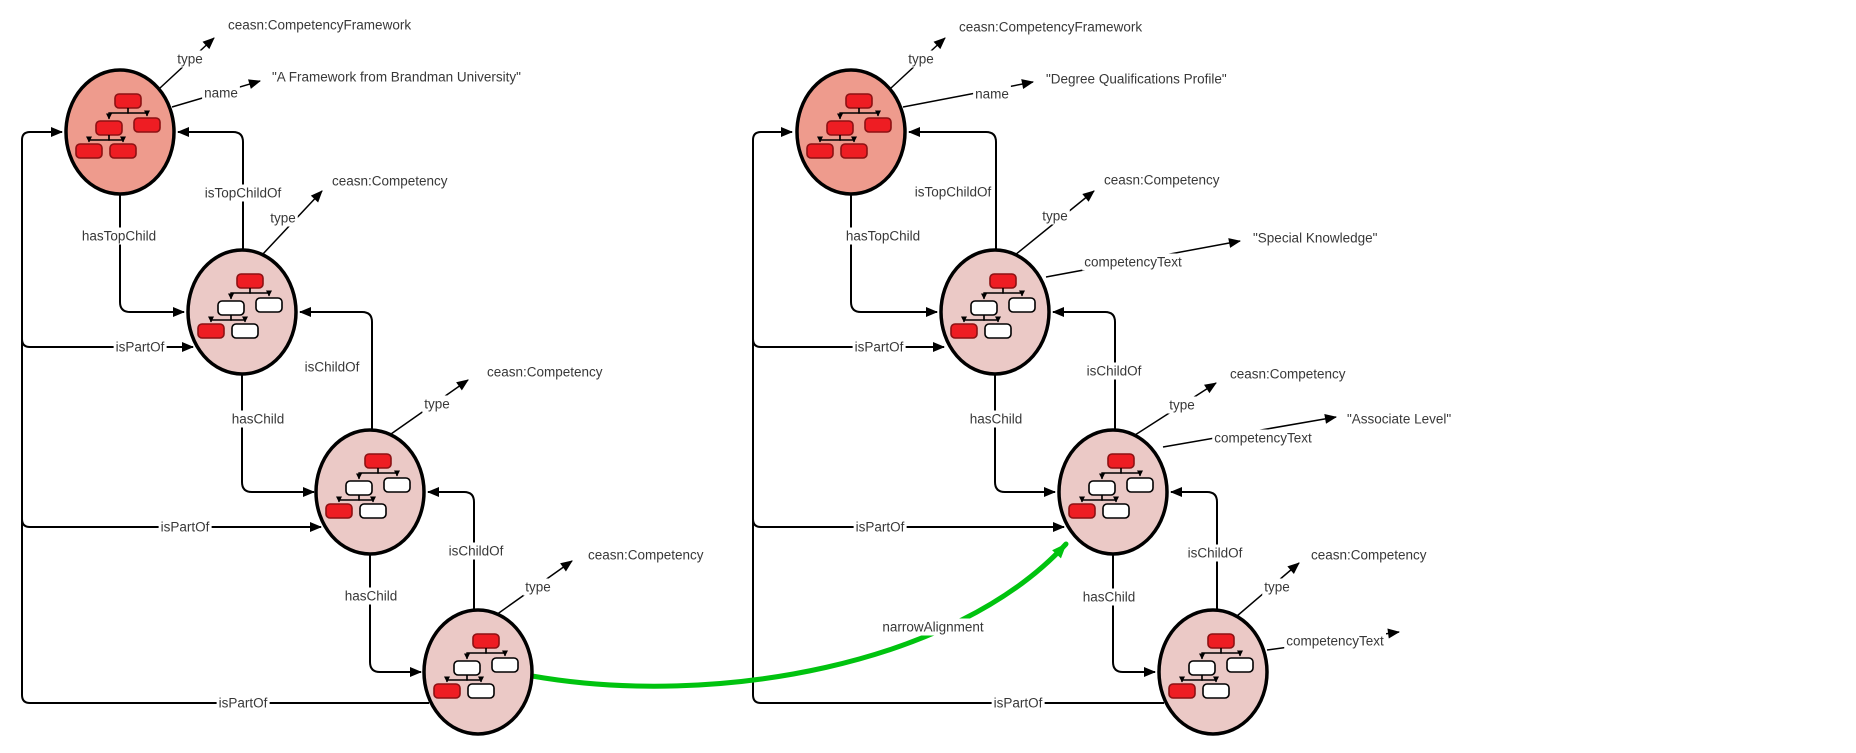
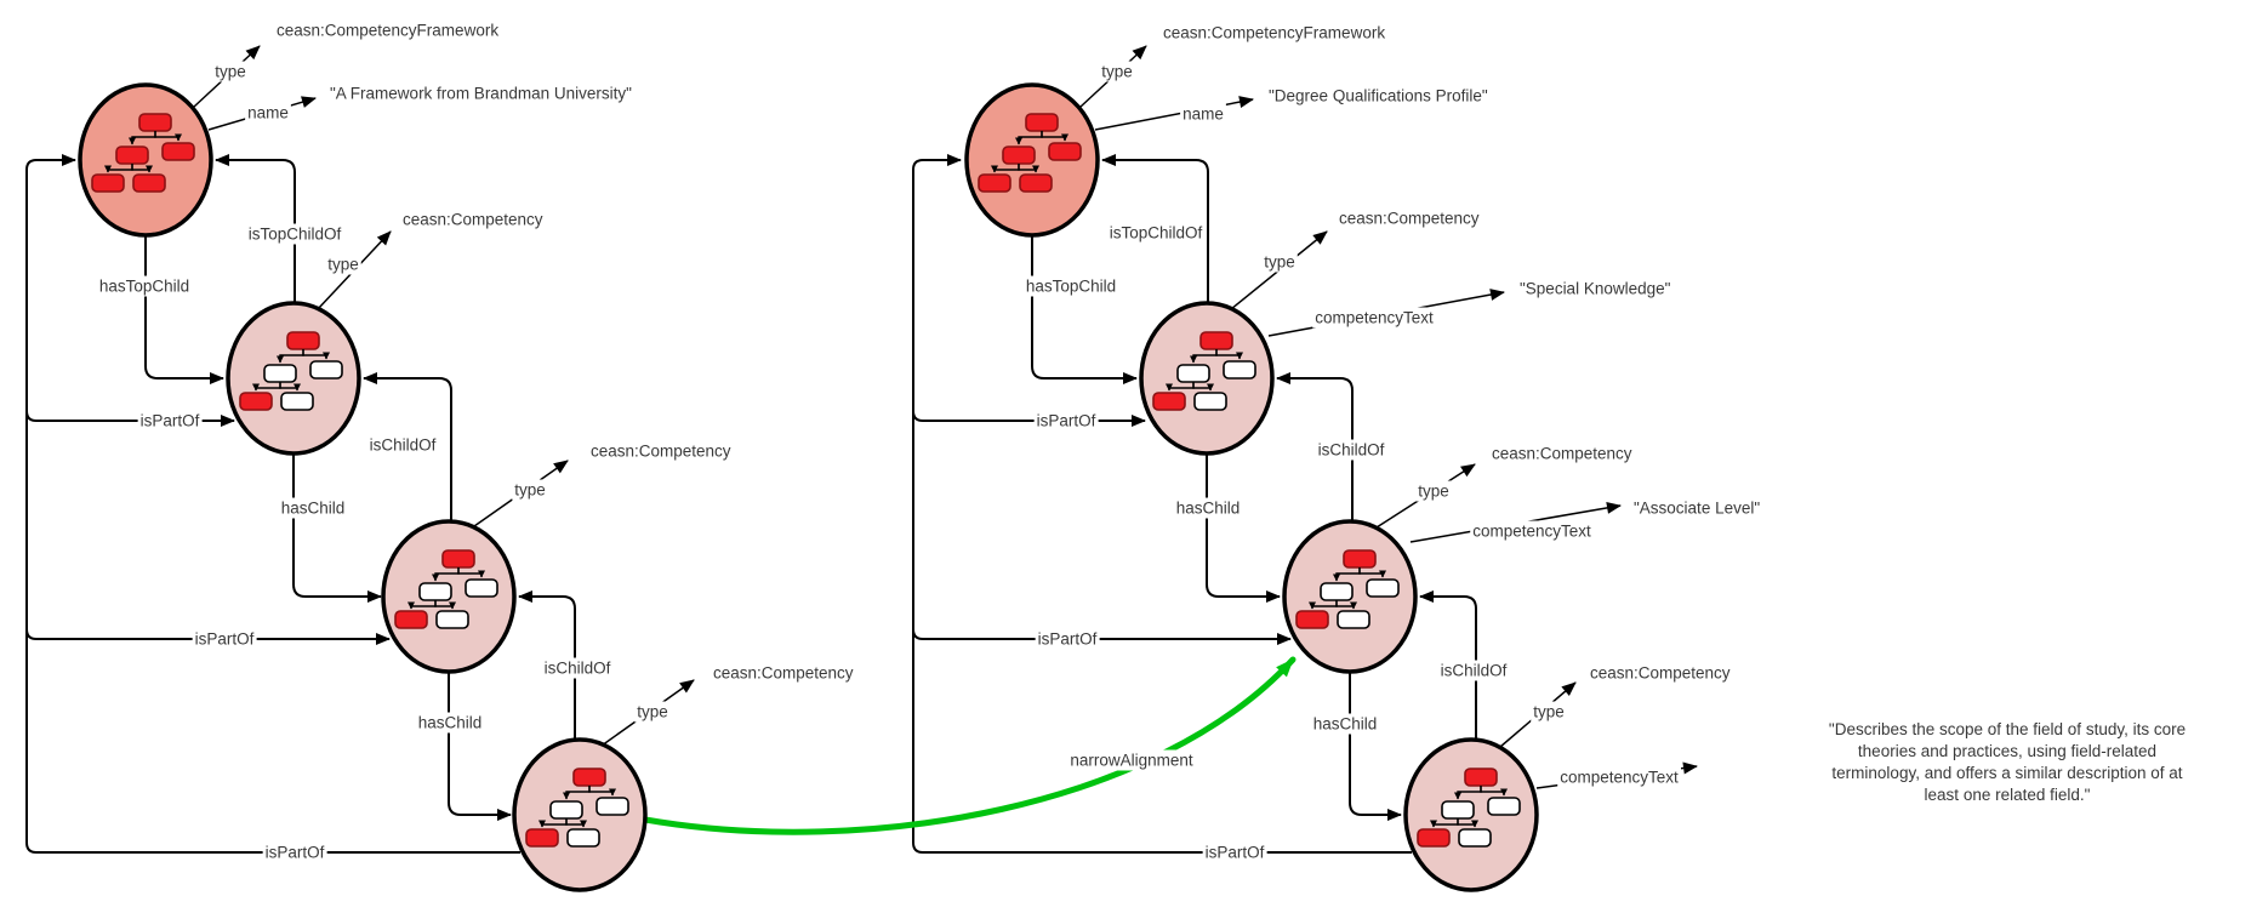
  hasTopChild
  isTopChildOf
  hasChild
  isChildOf
  hasChild
  isChildOf
  isPartOf
  isPartOf
  isPartOf
  hasTopChild
  isTopChildOf
  hasChild
  isChildOf
  hasChild
  isChildOf
  isPartOf
  isPartOf
  isPartOf
  narrowAlignment
  type
  ceasn:CompetencyFramework
  name
  "A Framework from Brandman University"
  type
  ceasn:Competency
  type
  ceasn:Competency
  type
  ceasn:Competency
  type
  ceasn:CompetencyFramework
  name
  "Degree Qualifications Profile"
  type
  ceasn:Competency
  competencyText
  "Special Knowledge"
  type
  ceasn:Competency
  competencyText
  "Associate Level"
  type
  ceasn:Competency
  competencyText
+ "Describes the scope of the field of study, its core theories and practices, using field-related terminology, and offers a similar description of at least one related field."
